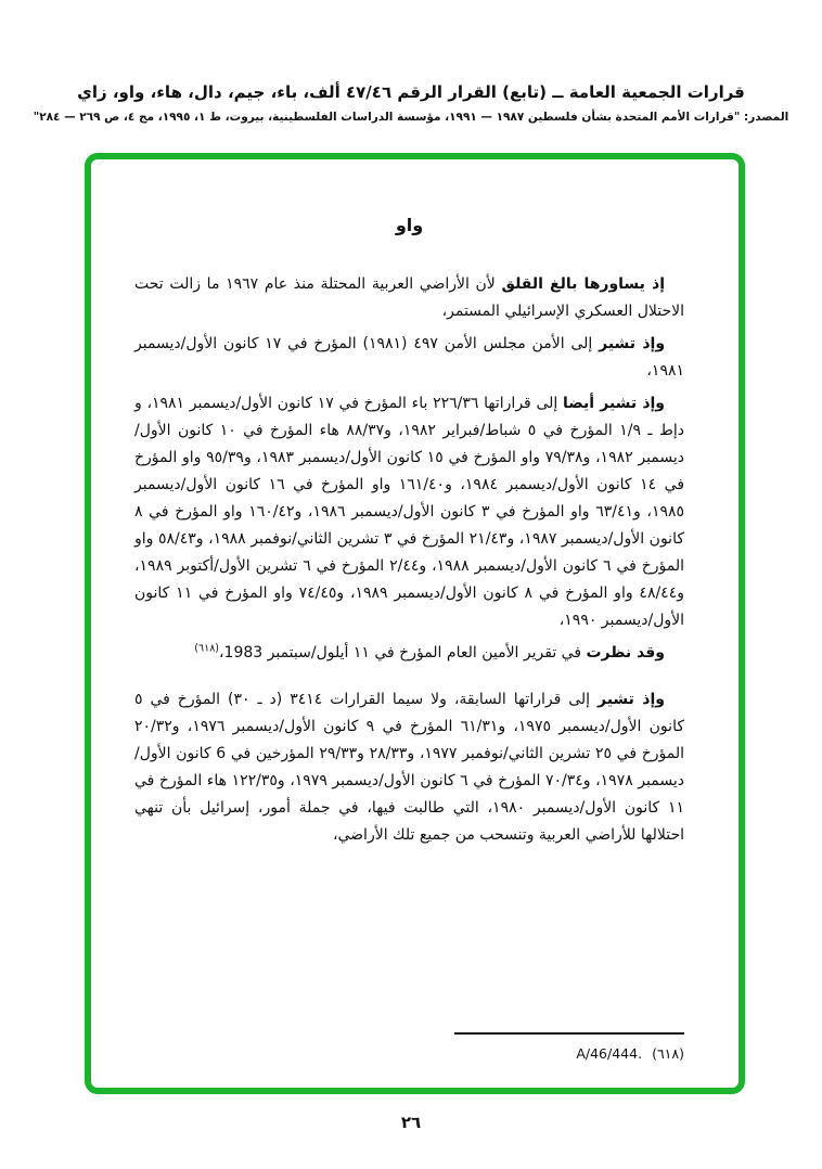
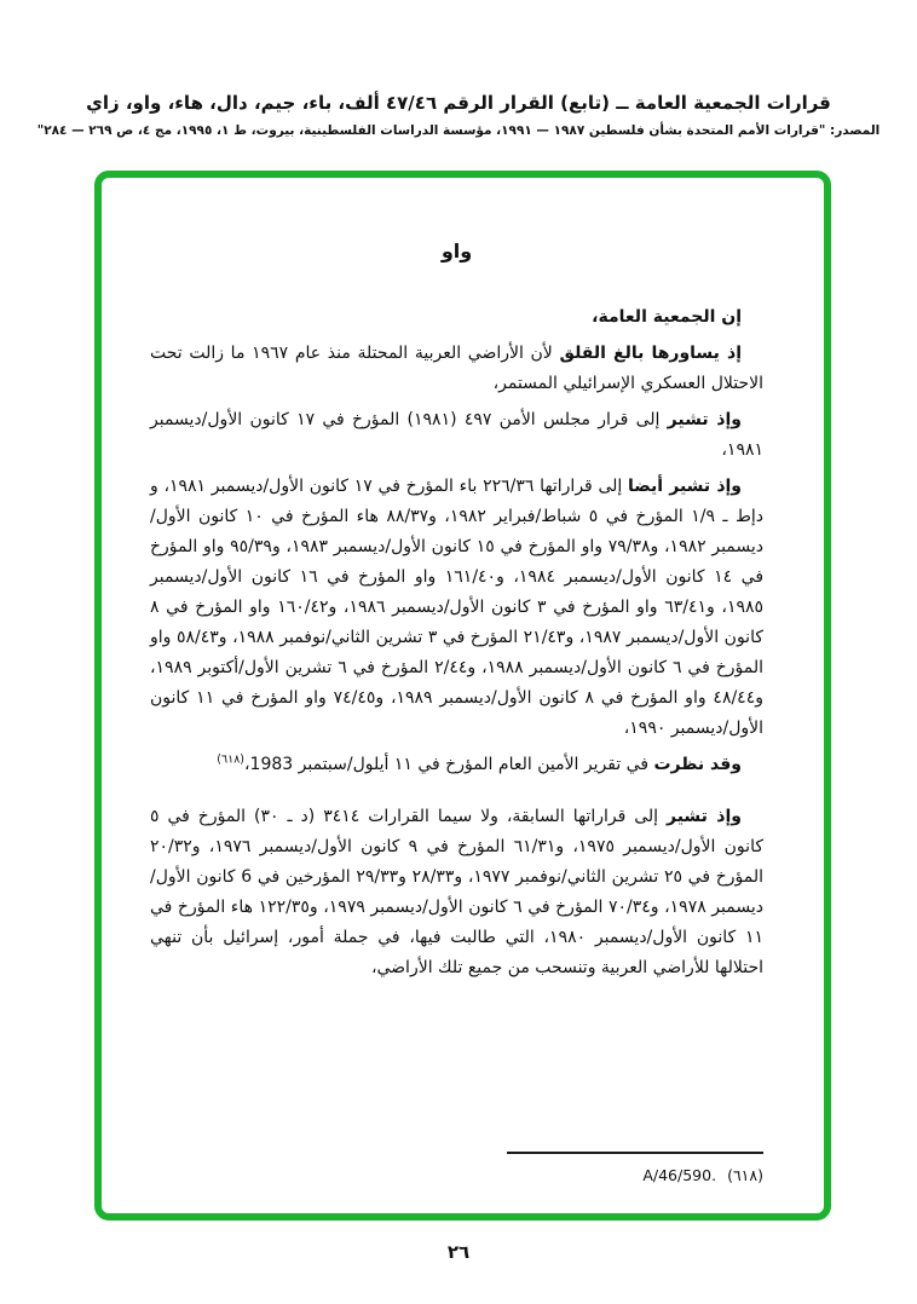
  قرارات الجمعية العامة ــ (تابع) القرار الرقم ٤٧/٤٦ ألف، باء، جيم، دال، هاء، واو، زاي
  المصدر: "قرارات الأمم المتحدة بشأن فلسطين ١٩٨٧ — ١٩٩١، مؤسسة الدراسات الفلسطينية، بيروت، ط ١، ١٩٩٥، مج ٤، ص ٢٦٩ — ٢٨٤"
  واو
+ إن الجمعية العامة،
  إذ يساورها بالغ القلق لأن الأراضي العربية المحتلة منذ عام ١٩٦٧ ما زالت تحت الاحتلال العسكري الإسرائيلي المستمر،
- وإذ تشير إلى الأمن مجلس الأمن ٤٩٧ (١٩٨١) المؤرخ في ١٧ كانون الأول/ديسمبر ١٩٨١،
+ وإذ تشير إلى قرار مجلس الأمن ٤٩٧ (١٩٨١) المؤرخ في ١٧ كانون الأول/ديسمبر ١٩٨١،
  وإذ تشير أيضا إلى قراراتها ٢٢٦/٣٦ باء المؤرخ في ١٧ كانون الأول/ديسمبر ١٩٨١، و دإط ـ ١/٩ المؤرخ في ٥ شباط/فبراير ١٩٨٢، و٨٨/٣٧ هاء المؤرخ في ١٠ كانون الأول/ديسمبر ١٩٨٢، و٧٩/٣٨ واو المؤرخ في ١٥ كانون الأول/ديسمبر ١٩٨٣، و٩٥/٣٩ واو المؤرخ في ١٤ كانون الأول/ديسمبر ١٩٨٤، و١٦١/٤٠ واو المؤرخ في ١٦ كانون الأول/ديسمبر ١٩٨٥، و٦٣/٤١ واو المؤرخ في ٣ كانون الأول/ديسمبر ١٩٨٦، و١٦٠/٤٢ واو المؤرخ في ٨ كانون الأول/ديسمبر ١٩٨٧، و٢١/٤٣ المؤرخ في ٣ تشرين الثاني/نوفمبر ١٩٨٨، و٥٨/٤٣ واو المؤرخ في ٦ كانون الأول/ديسمبر ١٩٨٨، و٢/٤٤ المؤرخ في ٦ تشرين الأول/أكتوبر ١٩٨٩، و٤٨/٤٤ واو المؤرخ في ٨ كانون الأول/ديسمبر ١٩٨٩، و٧٤/٤٥ واو المؤرخ في ١١ كانون الأول/ديسمبر ١٩٩٠،
  وقد نظرت في تقرير الأمين العام المؤرخ في ١١ أيلول/سبتمبر 1983،(٦١٨)
  وإذ تشير إلى قراراتها السابقة، ولا سيما القرارات ٣٤١٤ (د ـ ٣٠) المؤرخ في ٥ كانون الأول/ديسمبر ١٩٧٥، و٦١/٣١ المؤرخ في ٩ كانون الأول/ديسمبر ١٩٧٦، و٢٠/٣٢ المؤرخ في ٢٥ تشرين الثاني/نوفمبر ١٩٧٧، و٢٨/٣٣ و٢٩/٣٣ المؤرخين في 6 كانون الأول/ديسمبر ١٩٧٨، و٧٠/٣٤ المؤرخ في ٦ كانون الأول/ديسمبر ١٩٧٩، و١٢٢/٣٥ هاء المؤرخ في ١١ كانون الأول/ديسمبر ١٩٨٠، التي طالبت فيها، في جملة أمور، إسرائيل بأن تنهي احتلالها للأراضي العربية وتنسحب من جميع تلك الأراضي،
- (٦١٨)A/46/444.
+ (٦١٨)A/46/590.
  ٢٦
